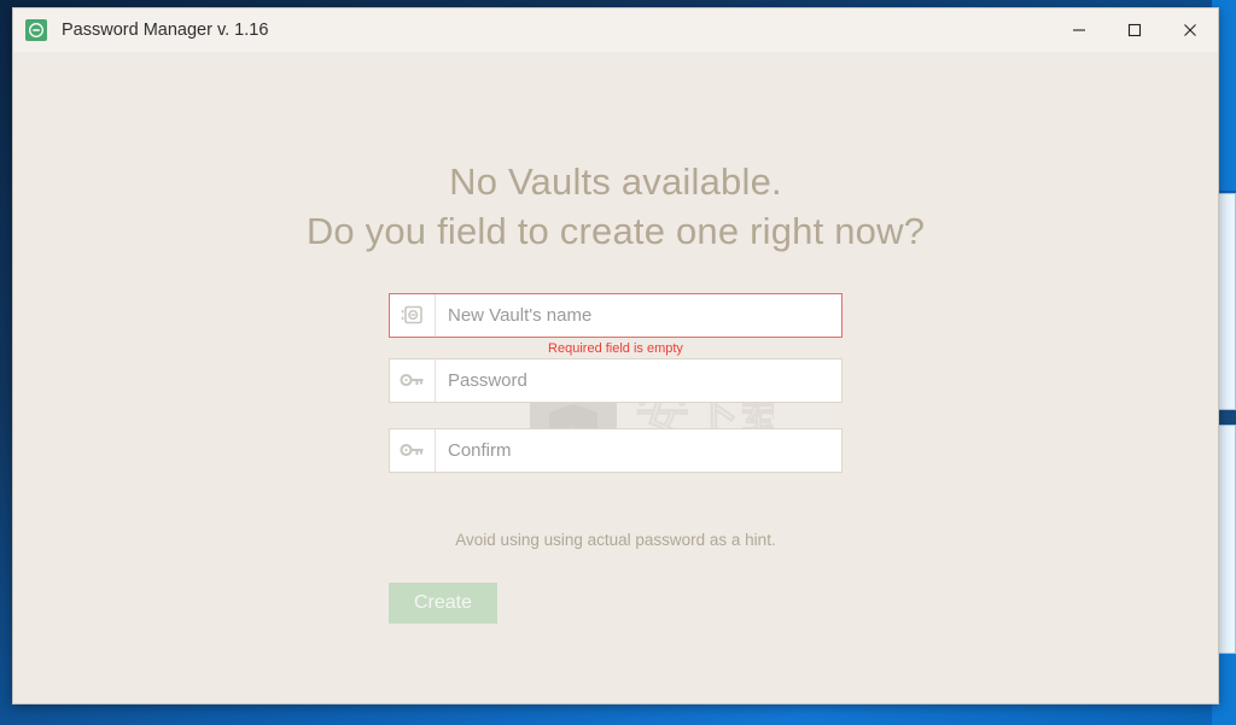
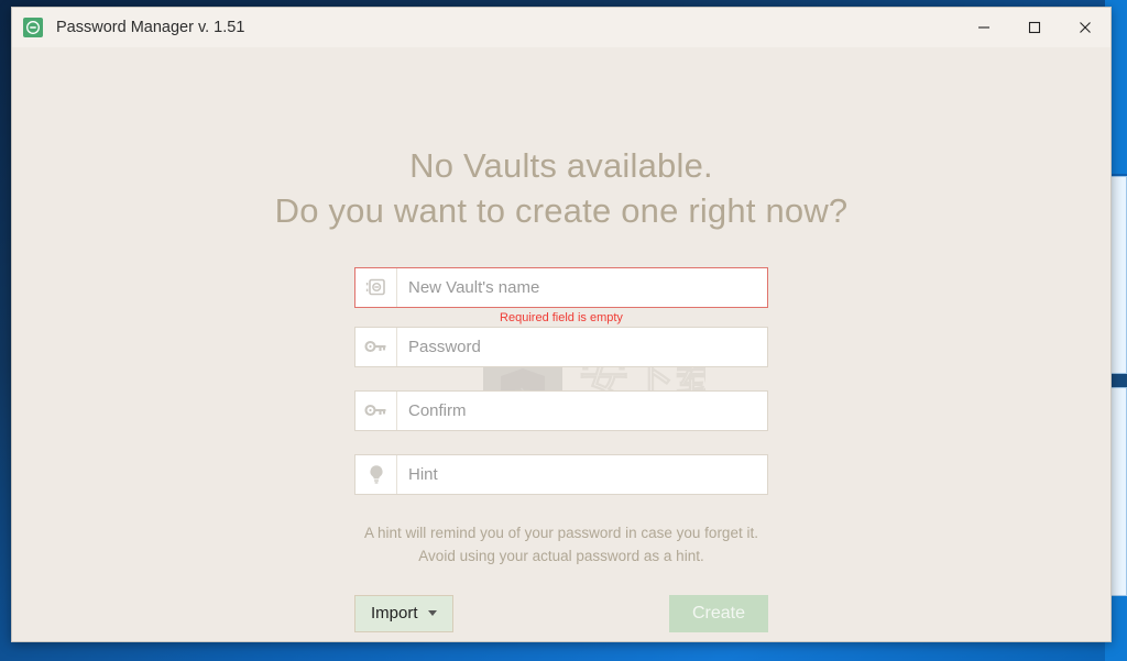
- Password Manager v. 1.16
+ Password Manager v. 1.51
  No Vaults available.
- Do you field to create one right now?
+ Do you want to create one right now?
  安下载
  New Vault's name
  Required field is empty
  Password
  Confirm
+ Hint
+ A hint will remind you of your password in case you forget it.
- Avoid using using actual password as a hint.
+ Avoid using your actual password as a hint.
+ Import
  Create
